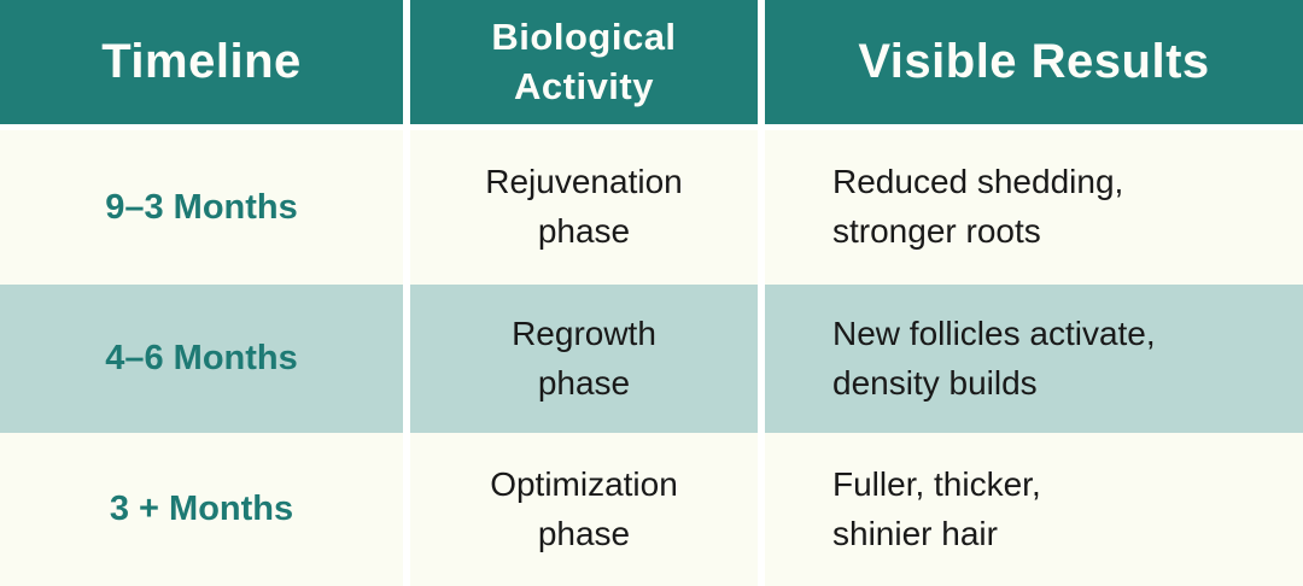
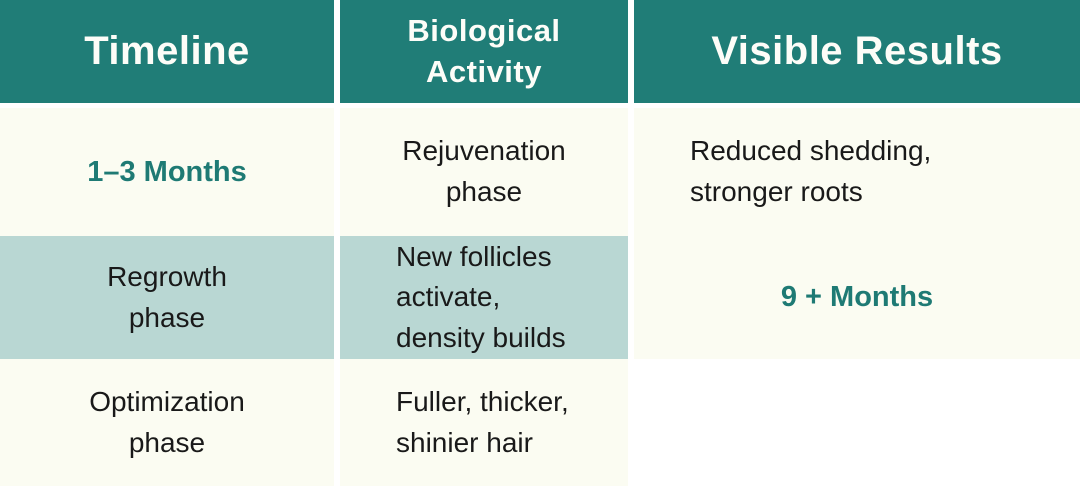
  Timeline
  Biological
  Activity
  Visible Results
- 9–3 Months
+ 1–3 Months
  Rejuvenation
  phase
  Reduced shedding,
  stronger roots
- 4–6 Months
  Regrowth
  phase
  New follicles activate,
  density builds
- 3 + Months
+ 9 + Months
  Optimization
  phase
  Fuller, thicker,
  shinier hair
